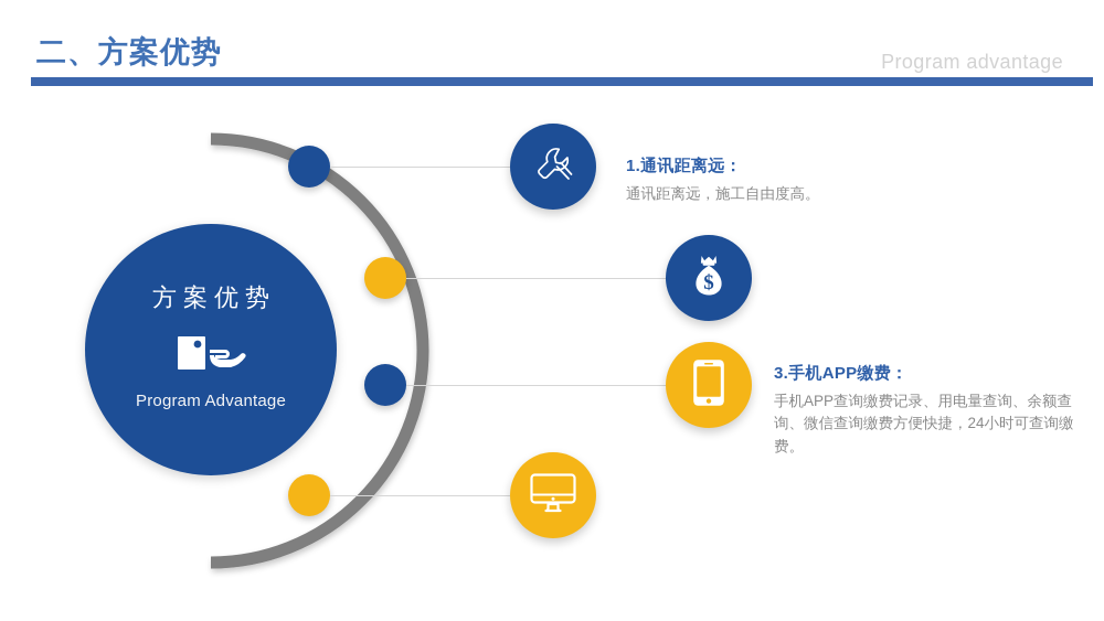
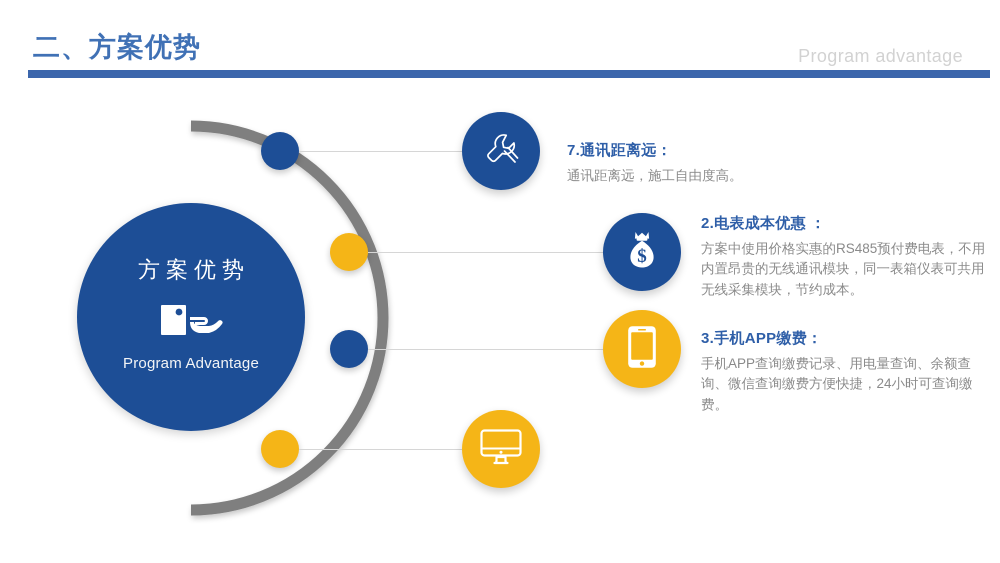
  二、方案优势
  Program advantage
  方案优势
  Program Advantage
  $
- 1.通讯距离远：
+ 7.通讯距离远：
  通讯距离远，施工自由度高。
+ 2.电表成本优惠 ：
+ 方案中使用价格实惠的RS485预付费电表，不用内置昂贵的无线通讯模块，同一表箱仪表可共用无线采集模块，节约成本。
  3.手机APP缴费：
  手机APP查询缴费记录、用电量查询、余额查询、微信查询缴费方便快捷，24小时可查询缴费。
